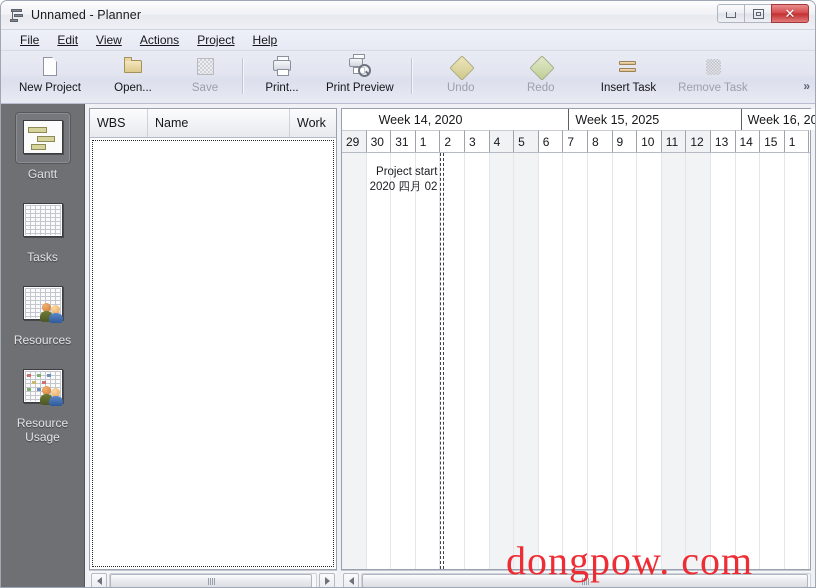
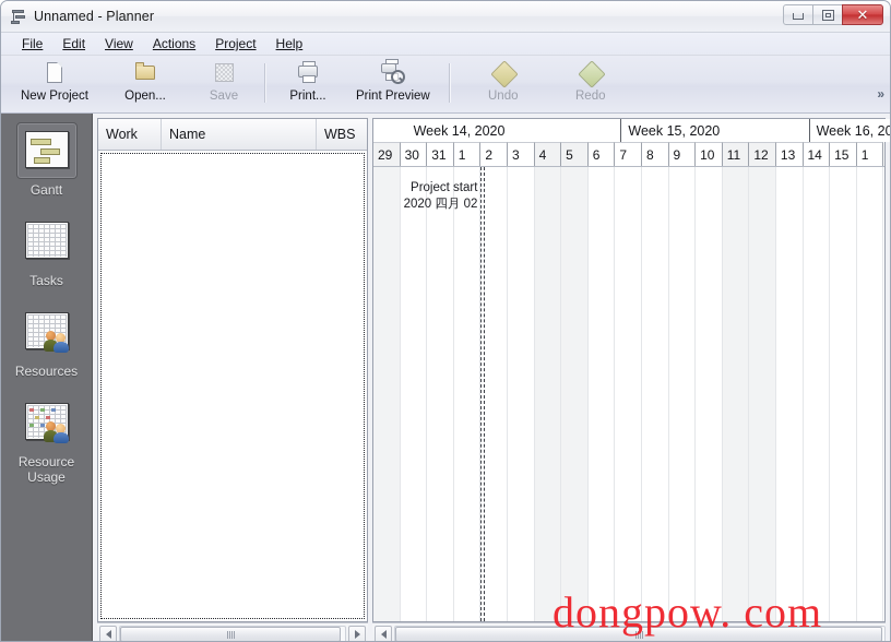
  Unnamed - Planner
  ✕
  File
  Edit
  View
  Actions
  Project
  Help
  New Project
  Open...
  Save
  Print...
  Print Preview
  Undo
  Redo
- Insert Task
- Remove Task
  »
  Gantt
  Tasks
  Resources
  Resource Usage
- WBS
+ Work
  Name
- Work
+ WBS
  Week 14, 2020
- Week 15, 2025
+ Week 15, 2020
  Week 16, 20
  29
  30
  31
  1
  2
  3
  4
  5
  6
  7
  8
  9
  10
  11
  12
  13
  14
  15
  1
  Project start
  2020 四月 02
  dongpow. com
